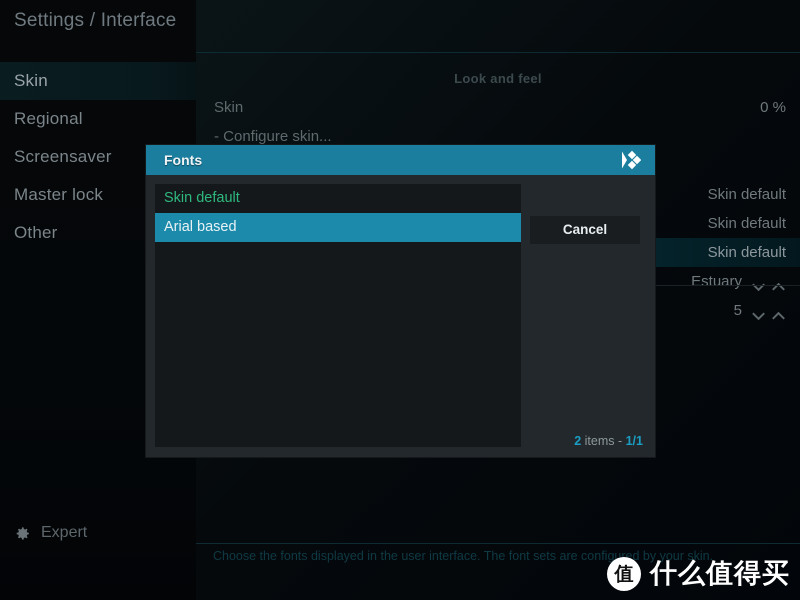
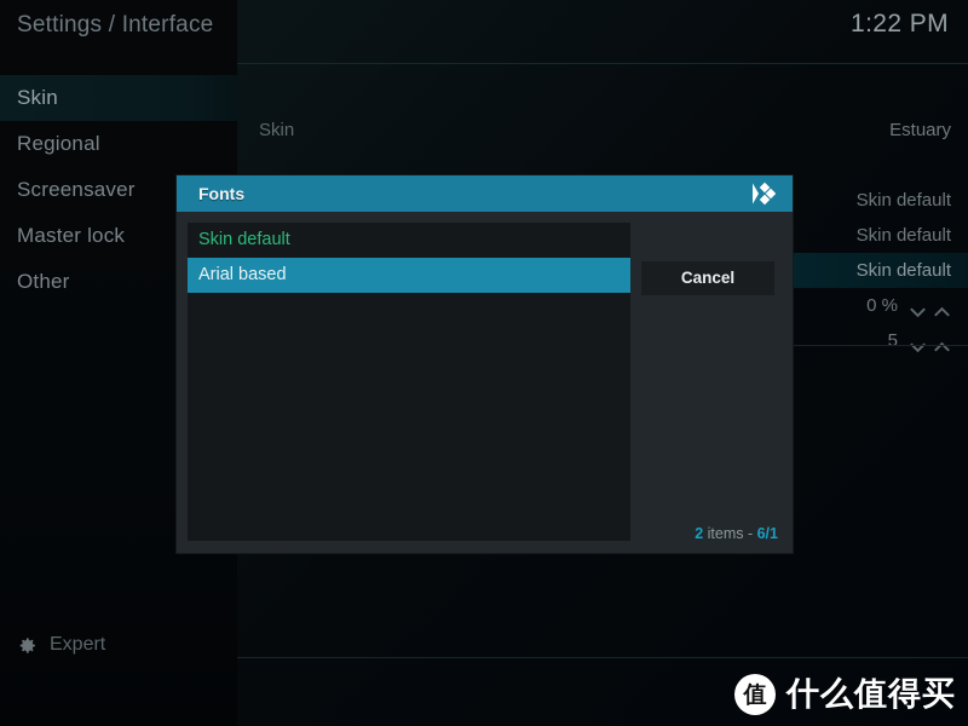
  Settings / Interface
+ 1:22 PM
  Skin
  Regional
  Screensaver
  Master lock
  Other
  Expert
- Look and feel
  Skin
- 0 %
+ Estuary
- - Configure skin...
  Skin default
  Skin default
  Skin default
- Estuary
+ 0 %
  5
- Choose the fonts displayed in the user interface. The font sets are configured by your skin.
  值
  什么值得买
  Fonts
  Skin default
  Arial based
  Cancel
- 2 items - 1/1
+ 2 items - 6/1
